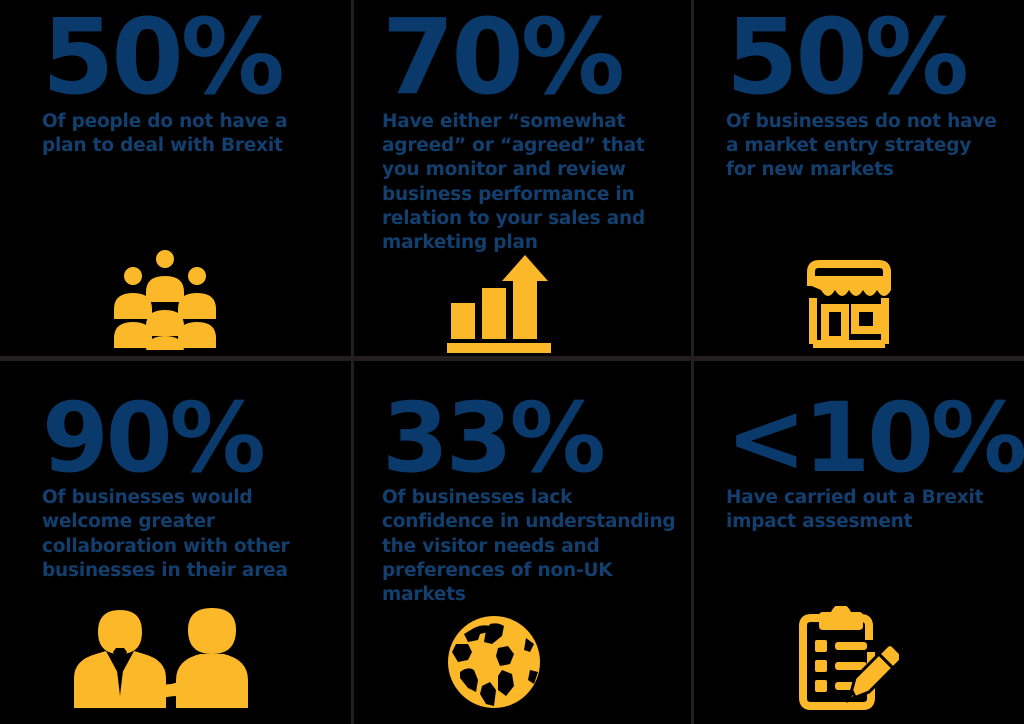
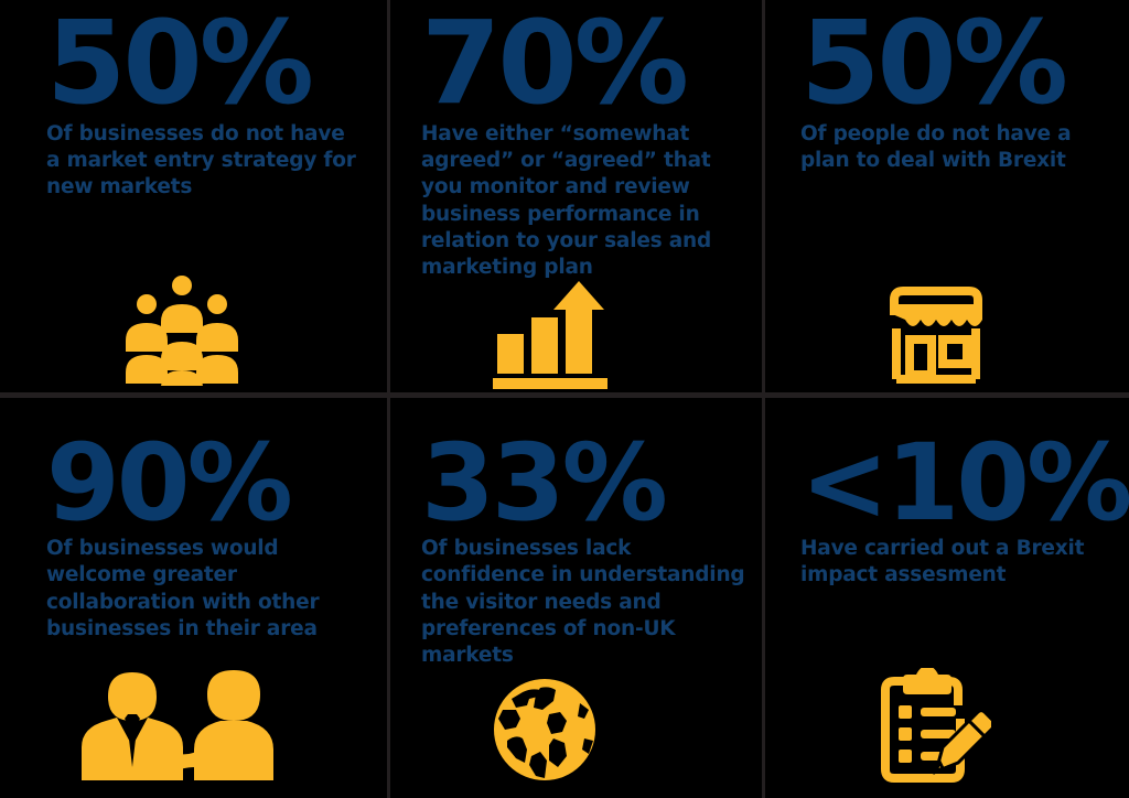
  50%
- Of people do not have a plan to deal with Brexit
+ Of businesses do not have a market entry strategy for new markets
  70%
  Have either “somewhat agreed” or “agreed” that you monitor and review business performance in relation to your sales and marketing plan
  50%
- Of businesses do not have a market entry strategy for new markets
+ Of people do not have a plan to deal with Brexit
  90%
  Of businesses would welcome greater collaboration with other businesses in their area
  33%
  Of businesses lack confidence in understanding the visitor needs and preferences of non-UK markets
  <10%
  Have carried out a Brexit impact assesment
